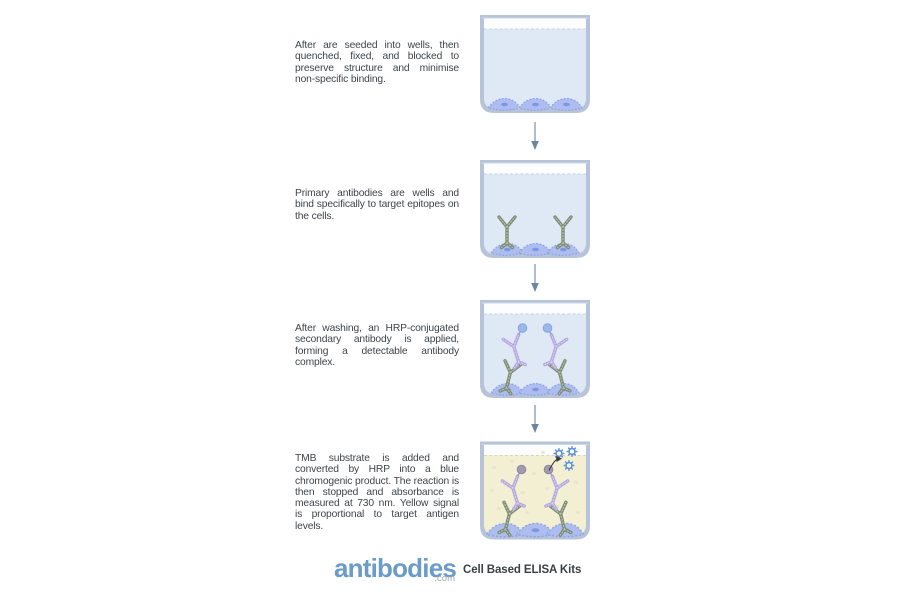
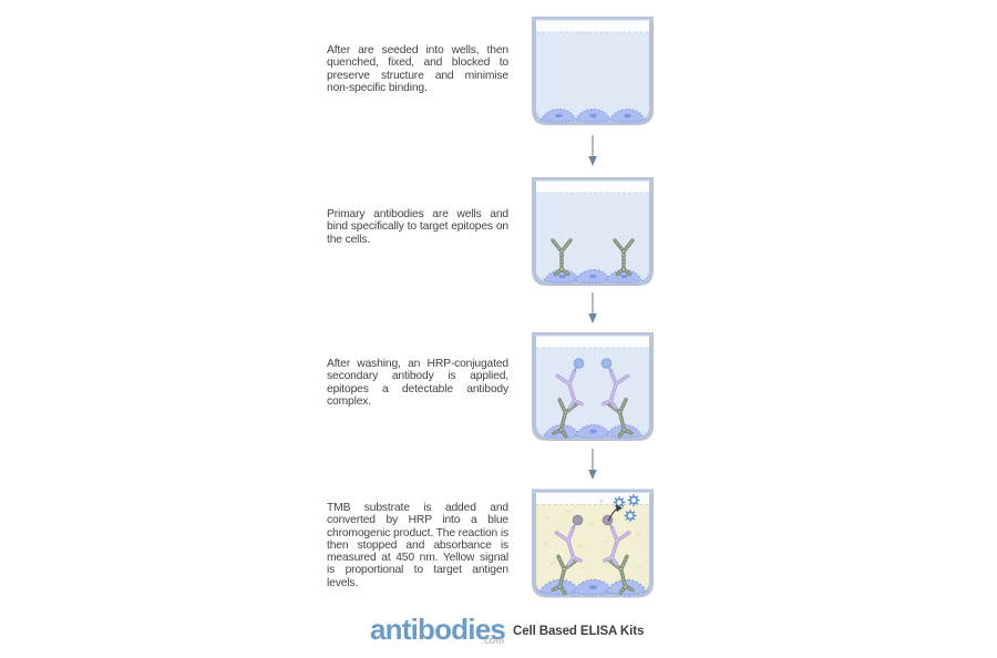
  After are seeded into wells, then quenched, fixed, and blocked to preserve structure and minimise non-specific binding.
  Primary antibodies are wells and bind specifically to target epitopes on the cells.
- After washing, an HRP-conjugated secondary antibody is applied, forming a detectable antibody complex.
+ After washing, an HRP-conjugated secondary antibody is applied, epitopes a detectable antibody complex.
- TMB substrate is added and converted by HRP into a blue chromogenic product. The reaction is then stopped and absorbance is measured at 730 nm. Yellow signal is proportional to target antigen levels.
+ TMB substrate is added and converted by HRP into a blue chromogenic product. The reaction is then stopped and absorbance is measured at 450 nm. Yellow signal is proportional to target antigen levels.
  antibodies
  .com
  Cell Based ELISA Kits
